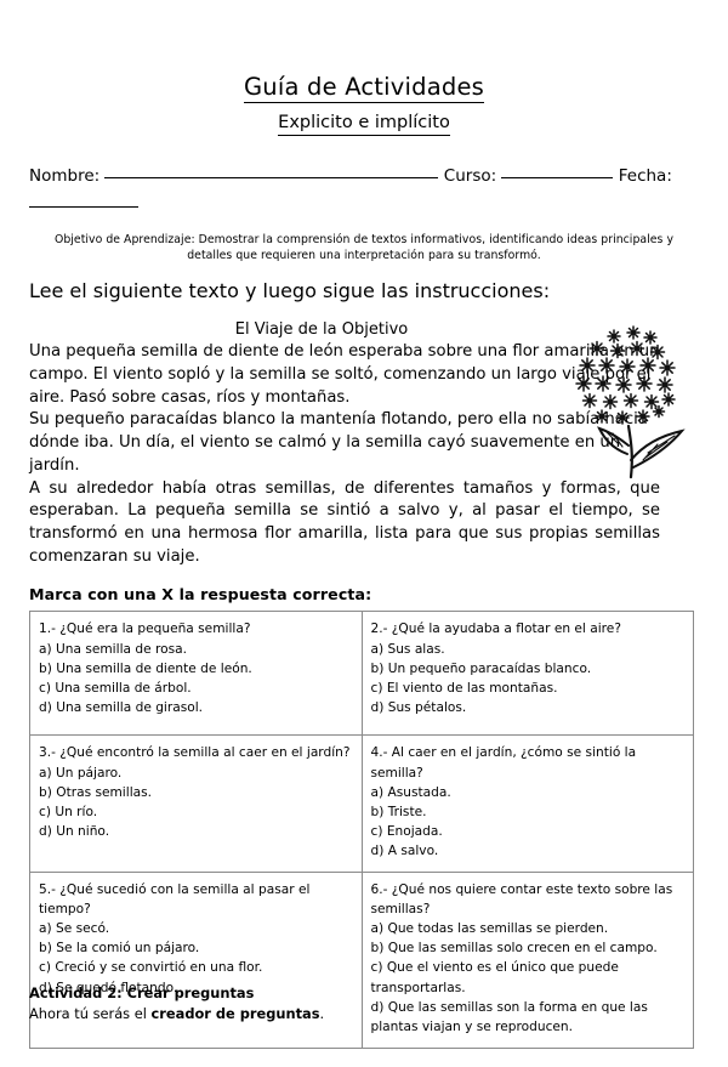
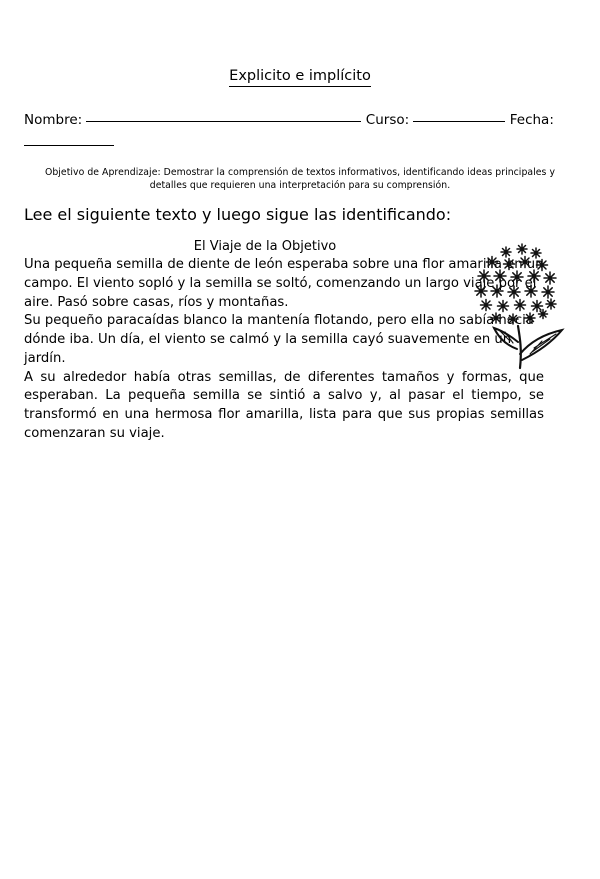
- Guía de Actividades
  Explicito e implícito
  Nombre: Curso: Fecha:
- Objetivo de Aprendizaje: Demostrar la comprensión de textos informativos, identificando ideas principales y detalles que requieren una interpretación para su transformó.
+ Objetivo de Aprendizaje: Demostrar la comprensión de textos informativos, identificando ideas principales y detalles que requieren una interpretación para su comprensión.
- Lee el siguiente texto y luego sigue las instrucciones:
+ Lee el siguiente texto y luego sigue las identificando:
  El Viaje de la Objetivo
  Una pequeña semilla de diente de león esperaba sobre una flor amarilan u campo. El viento sopló y la semilla se soltó, comenzando un largo viaje por el aire. Pasó sobre casas, ríos y montañas.
  Su pequeño paracaídas blanco la mantenía flotando, pero ella no sabía hci dónde iba. Un día, el viento se calmó y la semilla cayó suavemente en un jardín.
  A su alrededor había otras semillas, de diferentes tamaños y formas, que esperaban. La pequeña semilla se sintió a salvo y, al pasar el tiempo, se transformó en una hermosa flor amarilla, lista para que sus propias semillas comenzaran su viaje.
- Marca con una X la respuesta correcta:
- 1.- ¿Qué era la pequeña semilla? a) Una semilla de rosa. b) Una semilla de diente de león. c) Una semilla de árbol. d) Una semilla de girasol.	2.- ¿Qué la ayudaba a flotar en el aire? a) Sus alas. b) Un pequeño paracaídas blanco. c) El viento de las montañas. d) Sus pétalos.
- 3.- ¿Qué encontró la semilla al caer en el jardín? a) Un pájaro. b) Otras semillas. c) Un río. d) Un niño.	4.- Al caer en el jardín, ¿cómo se sintió la semilla? a) Asustada. b) Triste. c) Enojada. d) A salvo.
- 5.- ¿Qué sucedió con la semilla al pasar el tiempo? a) Se secó. b) Se la comió un pájaro. c) Creció y se convirtió en una flor. d) Se quedó flotando.	6.- ¿Qué nos quiere contar este texto sobre las semillas? a) Que todas las semillas se pierden. b) Que las semillas solo crecen en el campo. c) Que el viento es el único que puede transportarlas. d) Que las semillas son la forma en que las plantas viajan y se reproducen.
- Actividad 2: Crear preguntas
- Ahora tú serás el creador de preguntas.
